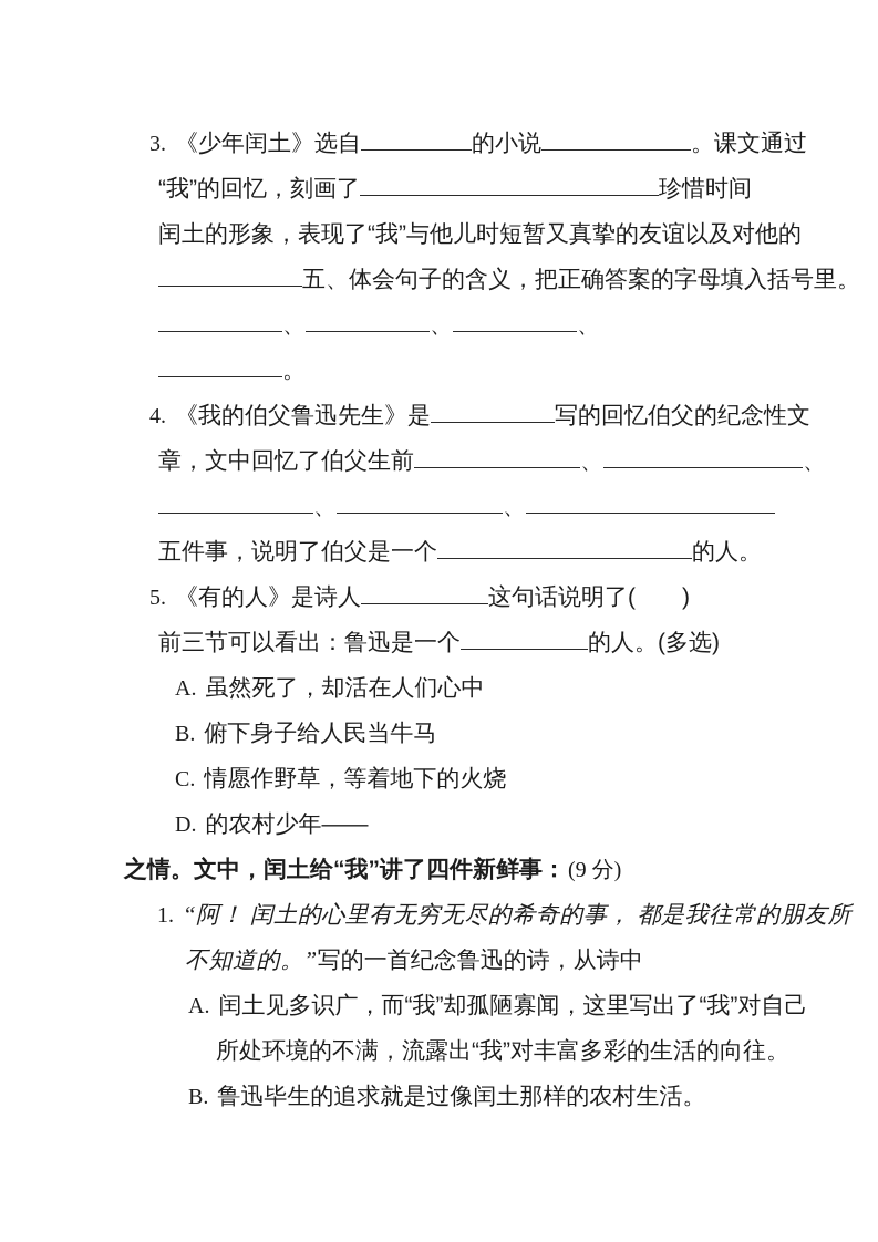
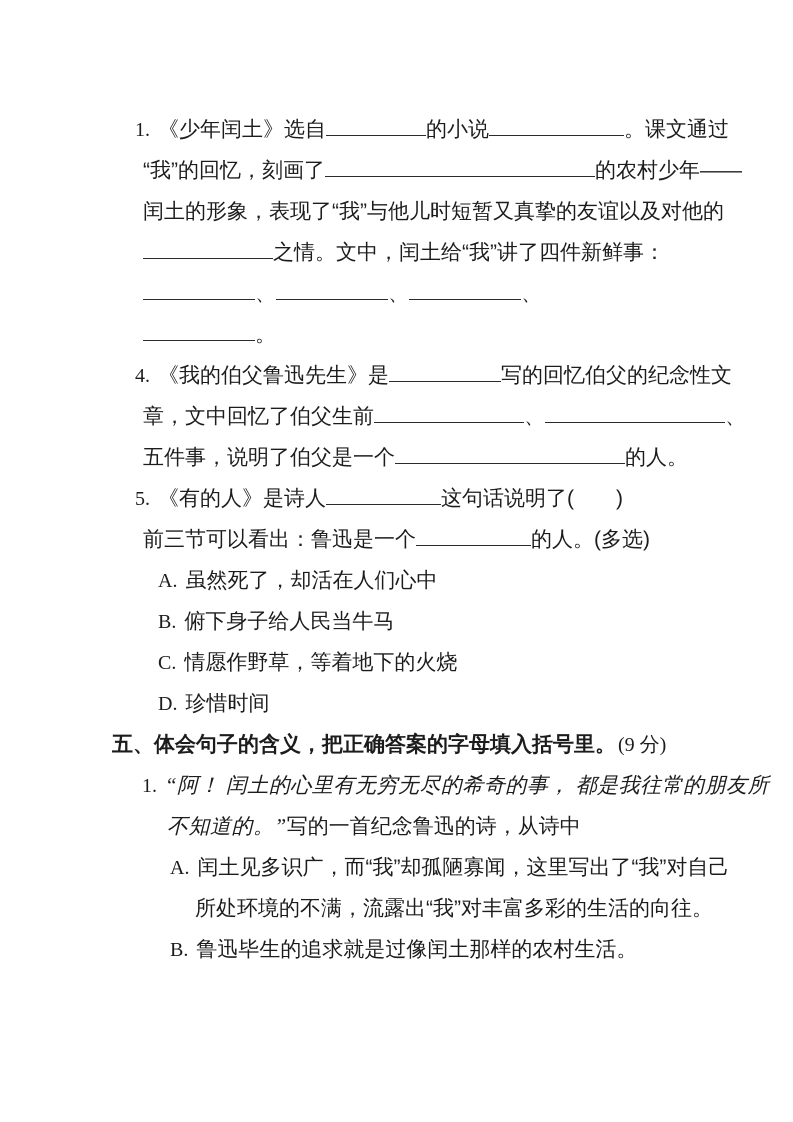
- 3. 《少年闰土》选自 的小说 。课文通过
+ 1. 《少年闰土》选自 的小说 。课文通过
- “我”的回忆，刻画了 珍惜时间
+ “我”的回忆，刻画了 的农村少年——
  闰土的形象，表现了“我”与他儿时短暂又真挚的友谊以及对他的
- 五、体会句子的含义，把正确答案的字母填入括号里。
+ 之情。文中，闰土给“我”讲了四件新鲜事：
  、 、 、
  。
  4. 《我的伯父鲁迅先生》是 写的回忆伯父的纪念性文
  章，文中回忆了伯父生前 、 、
- 、 、
  五件事，说明了伯父是一个 的人。
  5. 《有的人》是诗人 这句话说明了( )
  前三节可以看出：鲁迅是一个 的人。(多选)
  A. 虽然死了，却活在人们心中
  B. 俯下身子给人民当牛马
  C. 情愿作野草，等着地下的火烧
- D. 的农村少年——
+ D. 珍惜时间
- 之情。文中，闰土给“我”讲了四件新鲜事：(9 分)
+ 五、体会句子的含义，把正确答案的字母填入括号里。(9 分)
  1. “阿！ 闰土的心里有无穷无尽的希奇的事， 都是我往常的朋友所
  不知道的。”写的一首纪念鲁迅的诗，从诗中
  A. 闰土见多识广，而“我”却孤陋寡闻，这里写出了“我”对自己
  所处环境的不满，流露出“我”对丰富多彩的生活的向往。
  B. 鲁迅毕生的追求就是过像闰土那样的农村生活。
